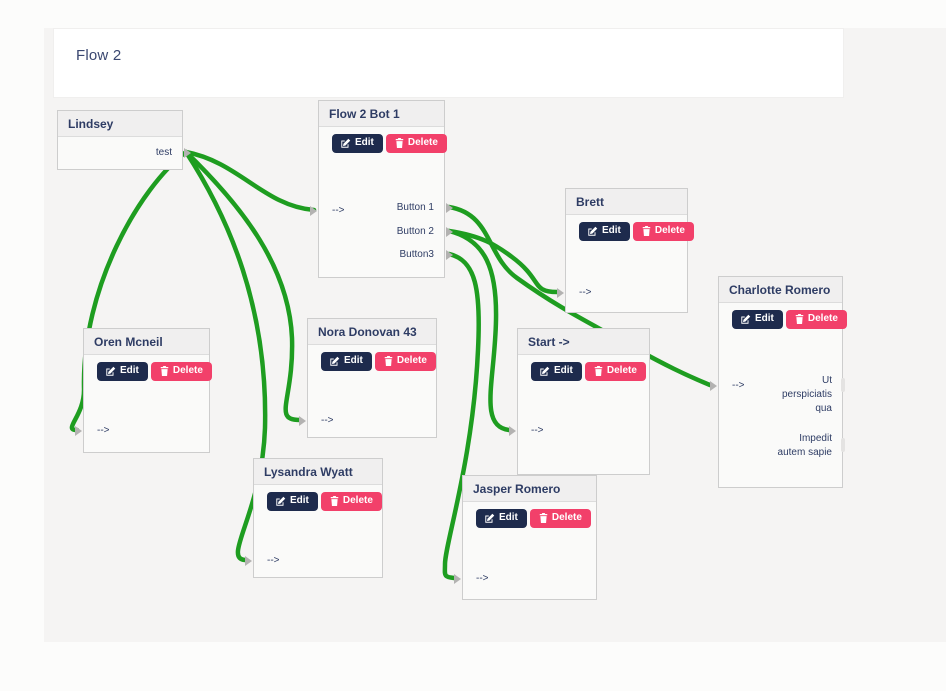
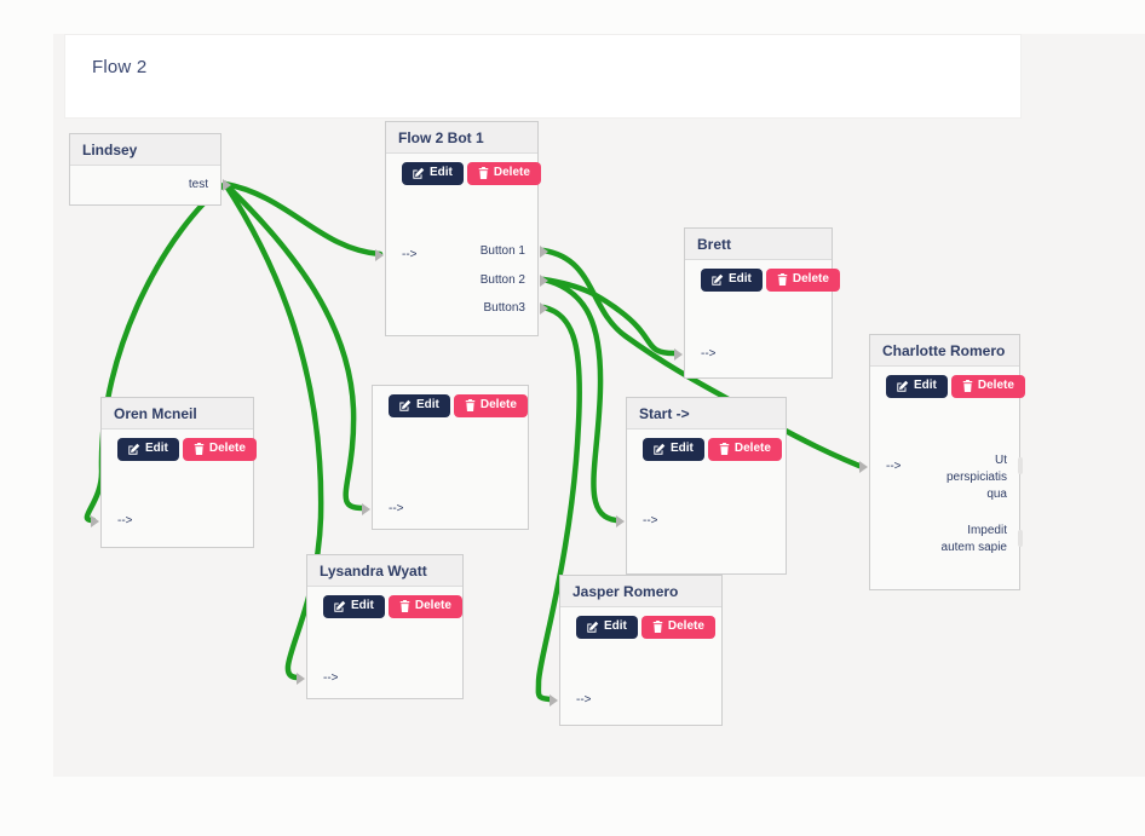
  Flow 2
  Lindsey
  test
  Flow 2 Bot 1
  Edit
  Delete
  -->
  Button 1
  Button 2
  Button3
  Brett
  Edit
  Delete
  -->
  Charlotte Romero
  Edit
  Delete
  -->
  Ut perspiciatis qua
  Impedit autem sapie
  Oren Mcneil
  Edit
  Delete
  -->
- Nora Donovan 43
  Edit
  Delete
  -->
  Start ->
  Edit
  Delete
  -->
  Lysandra Wyatt
  Edit
  Delete
  -->
  Jasper Romero
  Edit
  Delete
  -->
